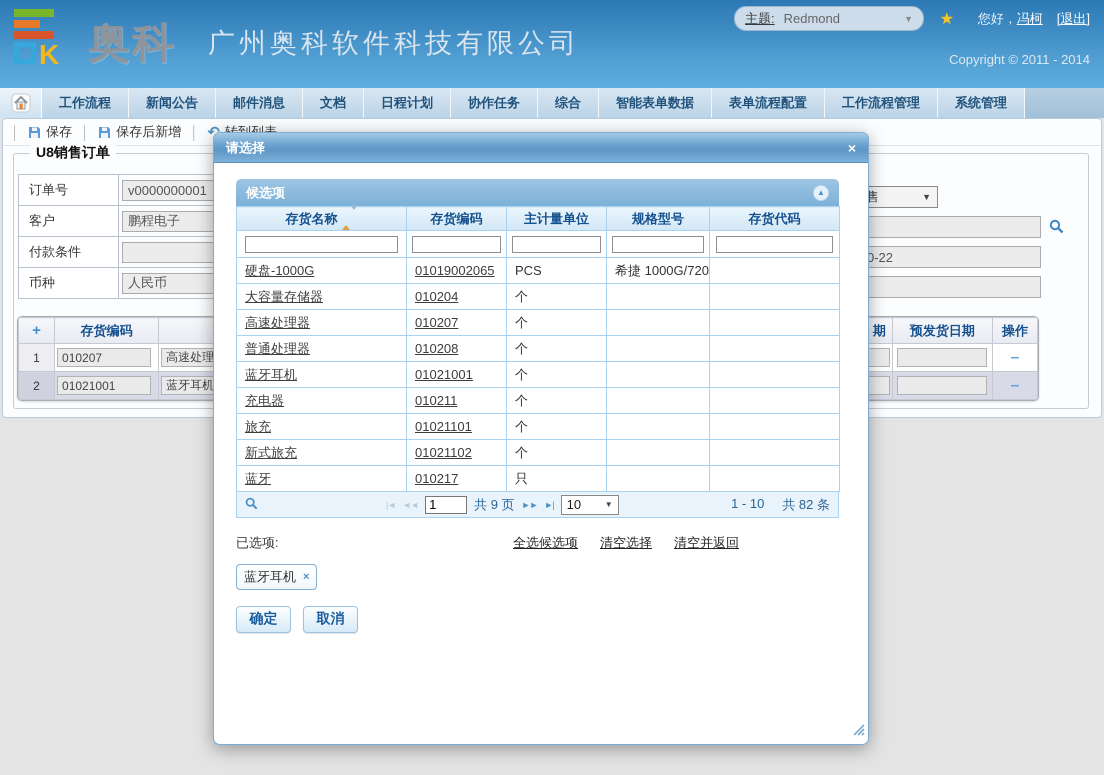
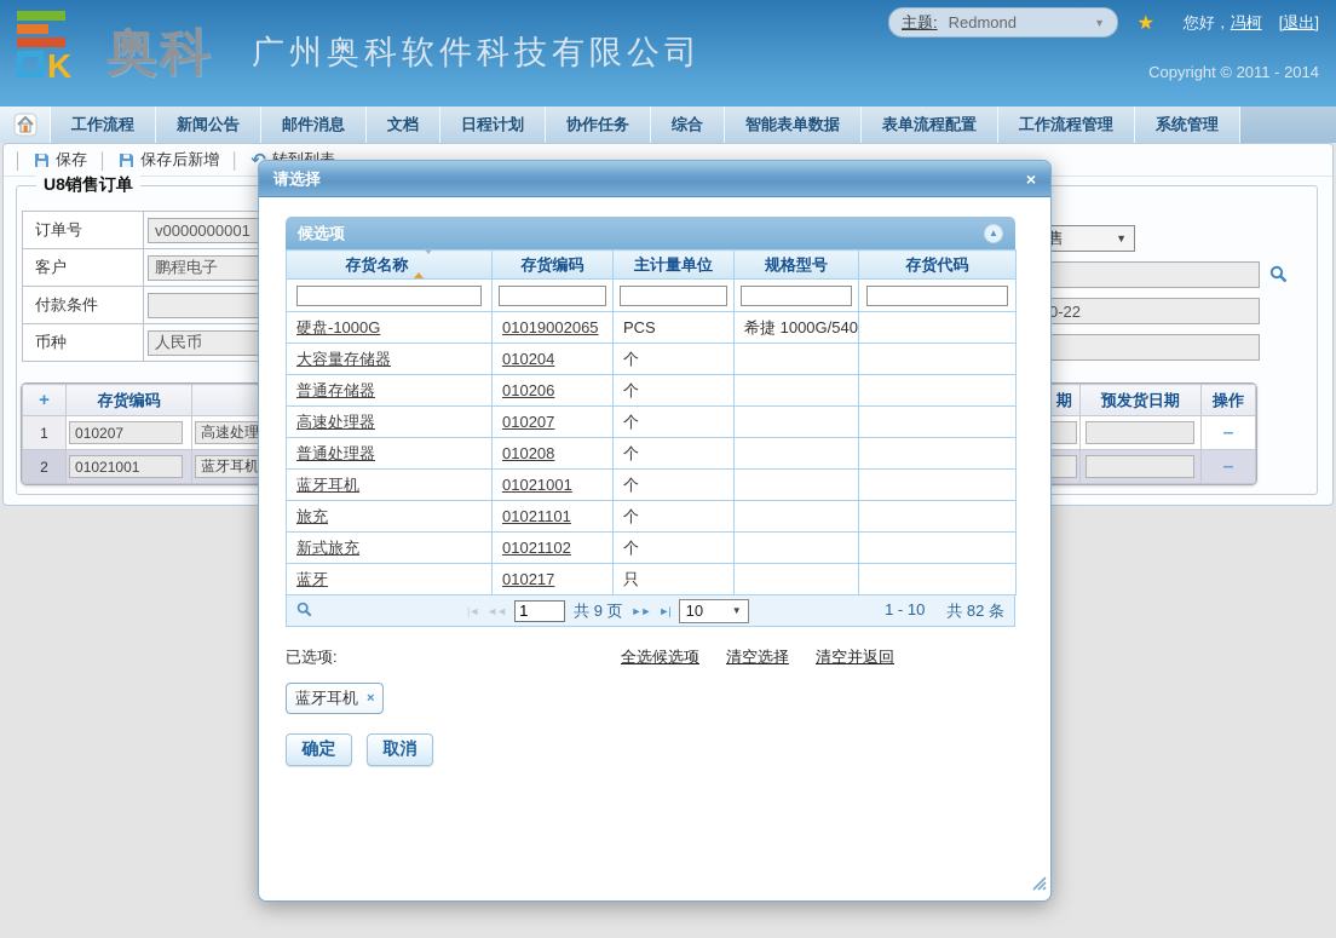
  K
  奥科
  广州奥科软件科技有限公司
  主题:
  Redmond
  ▼
  ★
  您好，冯柯 [退出]
  Copyright © 2011 - 2014
  工作流程
  新闻公告
  邮件消息
  文档
  日程计划
  协作任务
  综合
  智能表单数据
  表单流程配置
  工作流程管理
  系统管理
  │
  保存
  │
  保存后新增
  │
  ↶
  U8销售订单
  订单号	v0000000001
  客户	鹏程电子
  付款条件
  币种	人民币
  ▼
  0-22
  +	存货编码			期	预发货日期	操作
  1	010207	高速处理				–
  2	01021001	蓝牙耳机				–
  请选择
  ×
  候选项
  ▲
  存货名称	存货编码	主计量单位	规格型号	存货代码
- 硬盘-1000G	01019002065	PCS	希捷 1000G/720
+ 硬盘-1000G	01019002065	PCS	希捷 1000G/540
  大容量存储器	010204	个
+ 普通存储器	010206	个
  高速处理器	010207	个
  普通处理器	010208	个
  蓝牙耳机	01021001	个
- 充电器	010211	个
  旅充	01021101	个
  新式旅充	01021102	个
  蓝牙	010217	只
  |◄
  ◄◄
  1
  共 9 页
  ►►
  ►|
  10
  ▼
  1 - 10
  共 82 条
  已选项:
  全选候选项
  清空选择
  清空并返回
  蓝牙耳机
  ×
  确定
  取消
